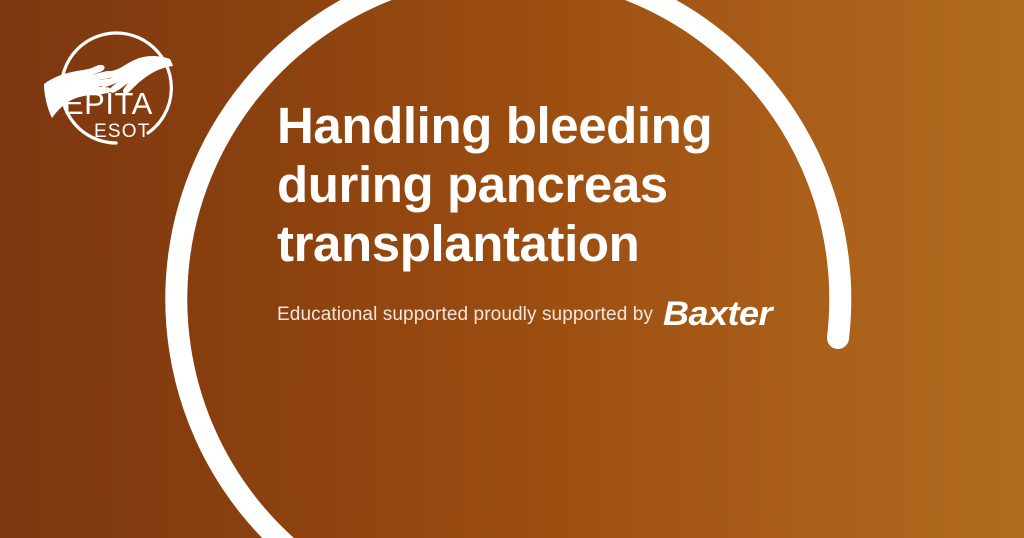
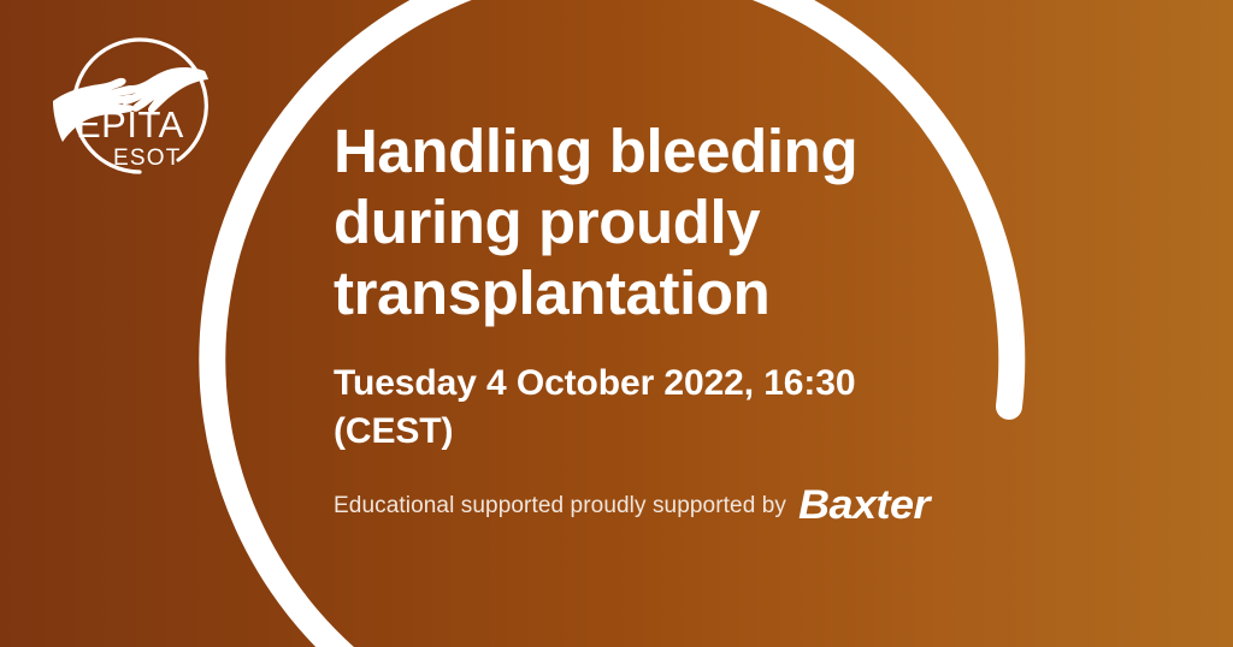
  EPITA
  ESOT
- Handling bleeding during pancreas transplantation
+ Handling bleeding during proudly transplantation
+ Tuesday 4 October 2022, 16:30 (CEST)
  Educational supported proudly supported by
  Baxter
